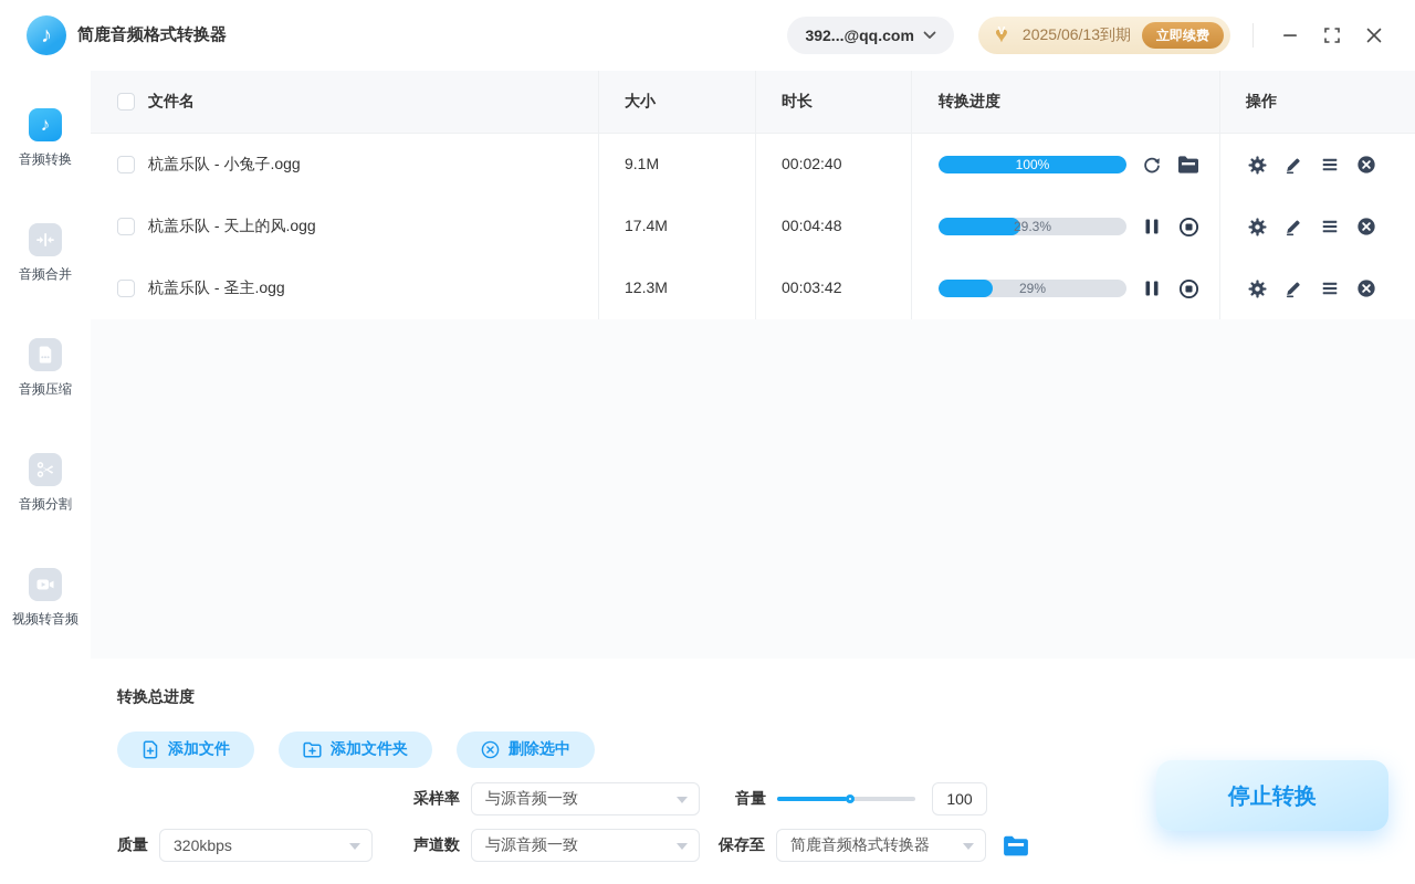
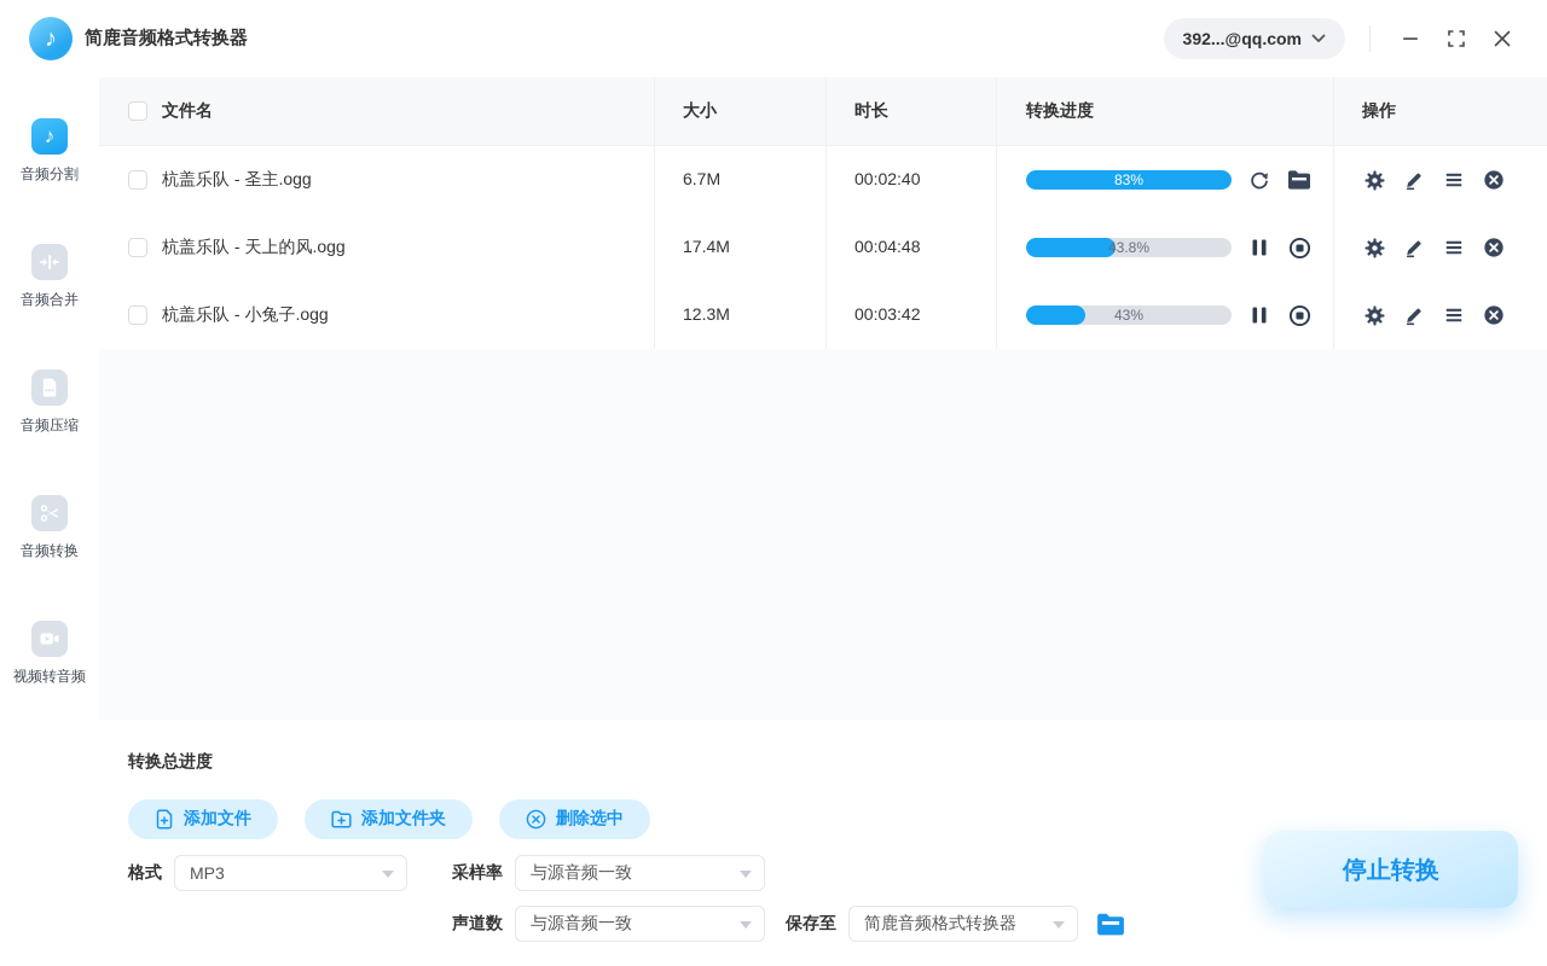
  ♪
  简鹿音频格式转换器
  392...@qq.com
- ♥
- V
- 2025/06/13到期
- 立即续费
  ♪
- 音频转换
+ 音频分割
  音频合并
  音频压缩
- 音频分割
+ 音频转换
  视频转音频
  文件名
  大小
  时长
  转换进度
  操作
- 杭盖乐队 - 小兔子.ogg
+ 杭盖乐队 - 圣主.ogg
- 9.1M
+ 6.7M
  00:02:40
- 100%
+ 83%
  杭盖乐队 - 天上的风.ogg
  17.4M
  00:04:48
- 29.3%
+ 43.8%
- 杭盖乐队 - 圣主.ogg
+ 杭盖乐队 - 小兔子.ogg
  12.3M
  00:03:42
- 29%
+ 43%
  转换总进度
  添加文件
  添加文件夹
  删除选中
+ 格式
+ MP3
  采样率
  与源音频一致
- 音量
- 100
- 质量
- 320kbps
  声道数
  与源音频一致
  保存至
  简鹿音频格式转换器
  停止转换
